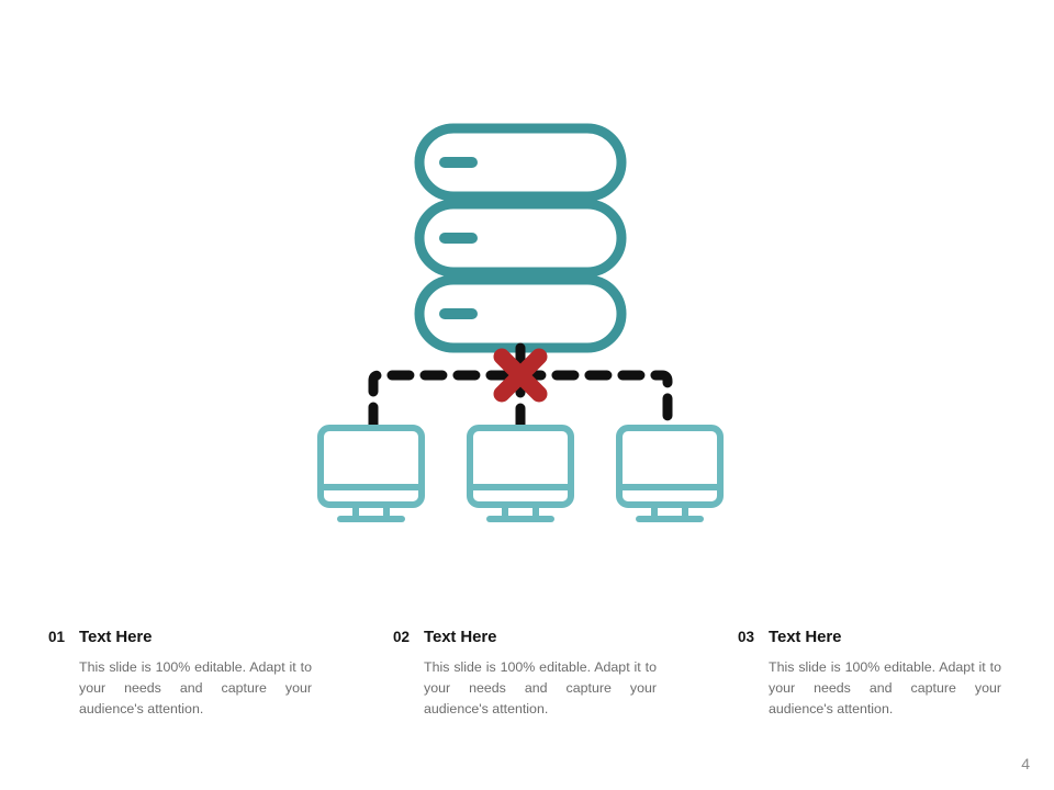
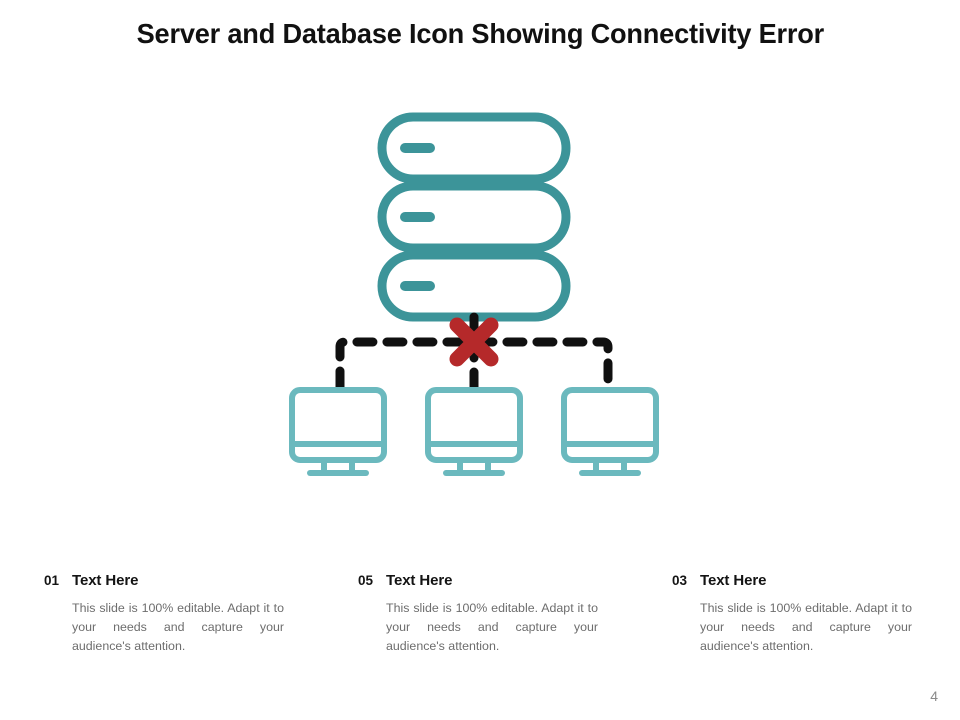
+ Server and Database Icon Showing Connectivity Error
  01
  Text Here
  This slide is 100% editable. Adapt it to your needs and capture your audience's attention.
- 02
+ 05
  Text Here
  This slide is 100% editable. Adapt it to your needs and capture your audience's attention.
  03
  Text Here
  This slide is 100% editable. Adapt it to your needs and capture your audience's attention.
  4
